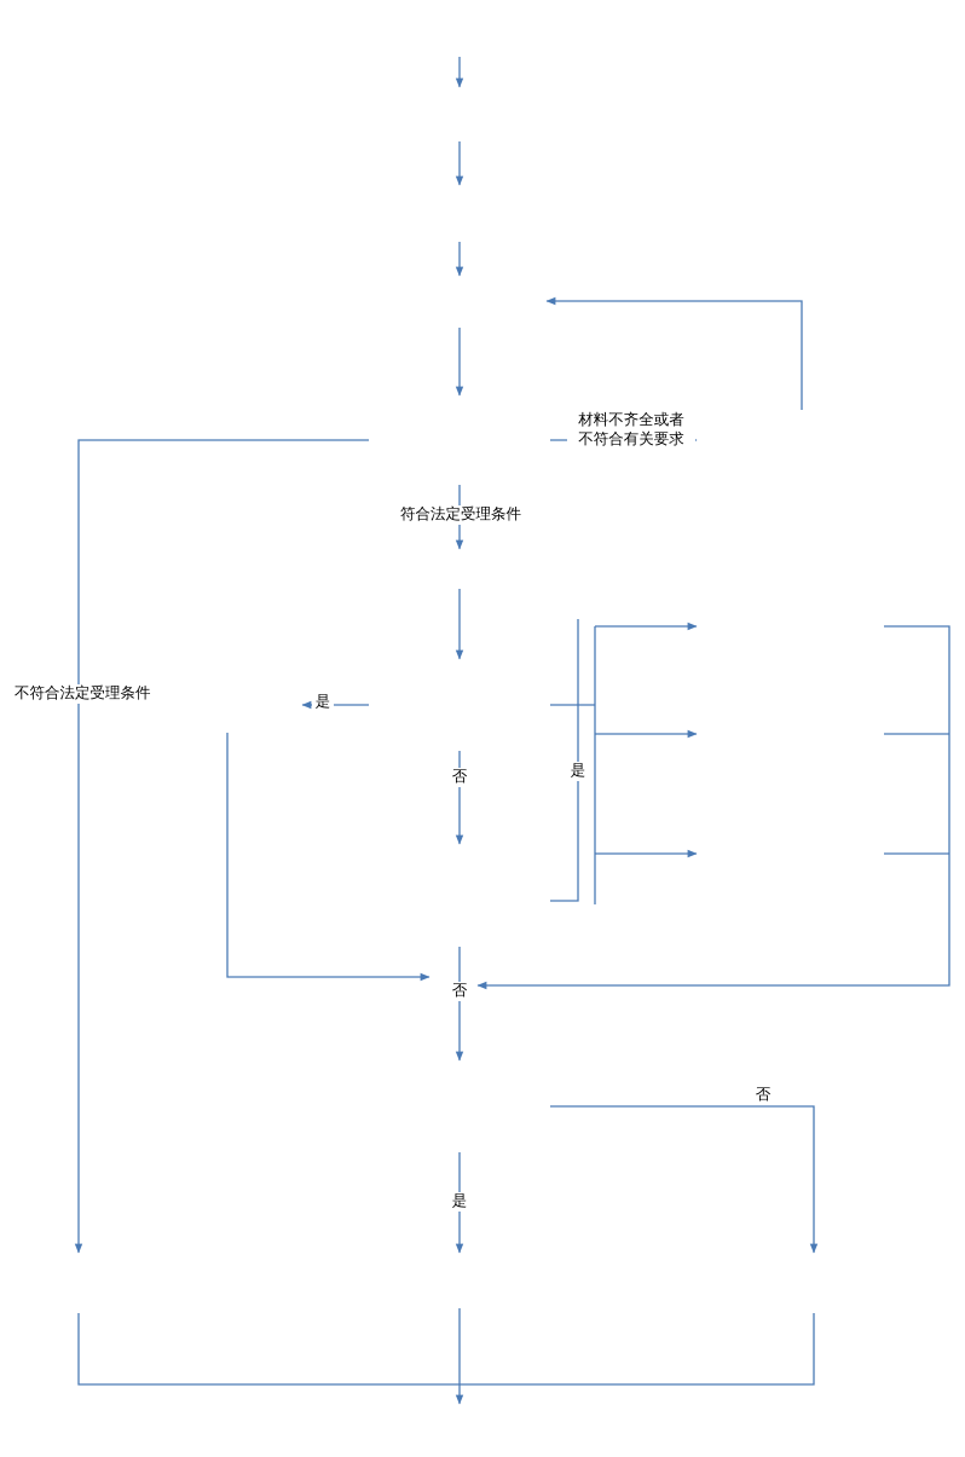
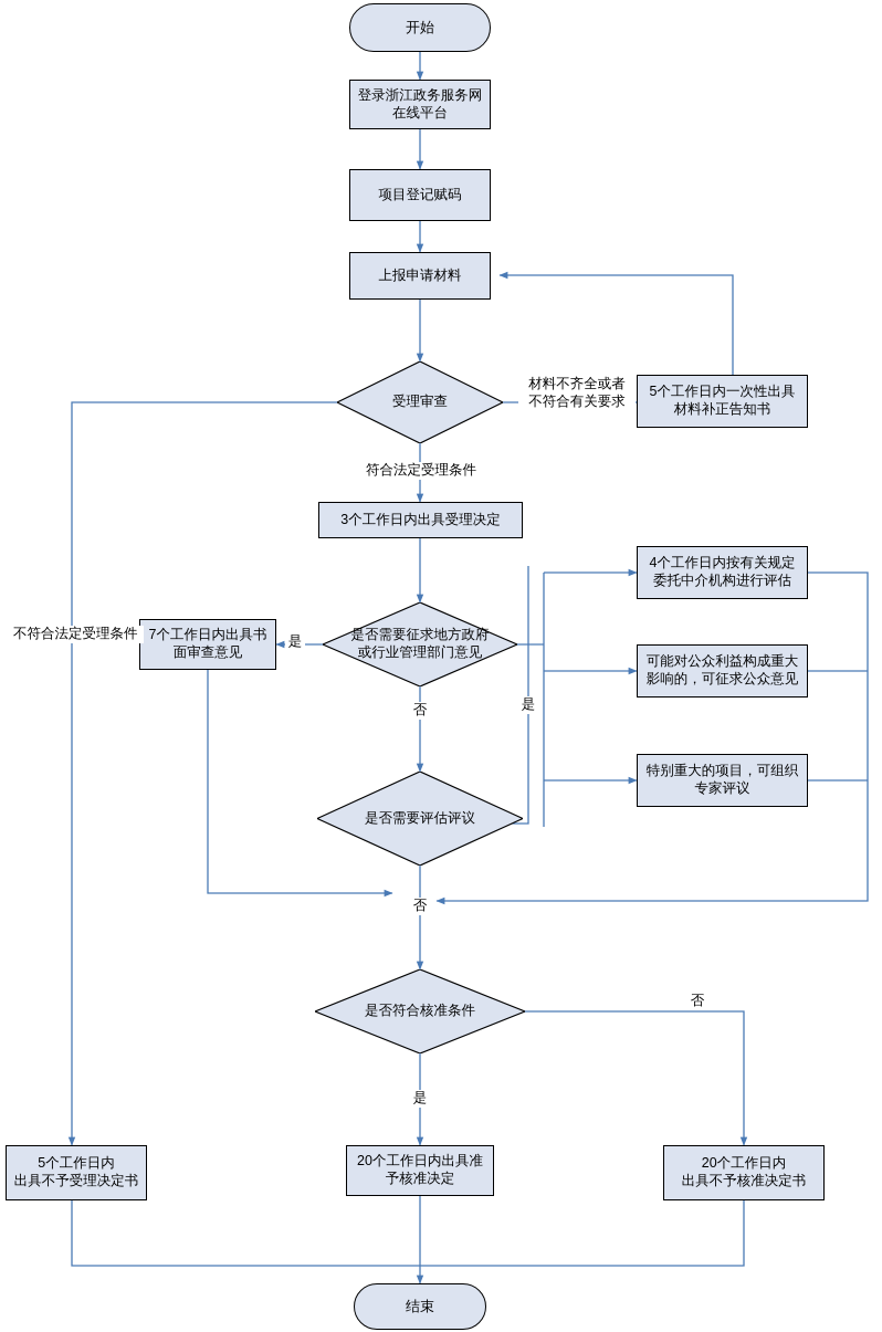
+ 开始
+ 登录浙江政务服务网
+ 在线平台
+ 项目登记赋码
+ 上报申请材料
+ 受理审查
+ 5个工作日内一次性出具
+ 材料补正告知书
+ 3个工作日内出具受理决定
+ 是否需要征求地方政府
+ 或行业管理部门意见
+ 7个工作日内出具书
+ 面审查意见
+ 4个工作日内按有关规定
+ 委托中介机构进行评估
+ 可能对公众利益构成重大
+ 影响的，可征求公众意见
+ 特别重大的项目，可组织
+ 专家评议
+ 是否需要评估评议
+ 是否符合核准条件
+ 5个工作日内
+ 出具不予受理决定书
+ 20个工作日内出具准
+ 予核准决定
+ 20个工作日内
+ 出具不予核准决定书
+ 结束
  材料不齐全或者
  不符合有关要求
  符合法定受理条件
  不符合法定受理条件
  是
  否
  是
  否
  是
  否
